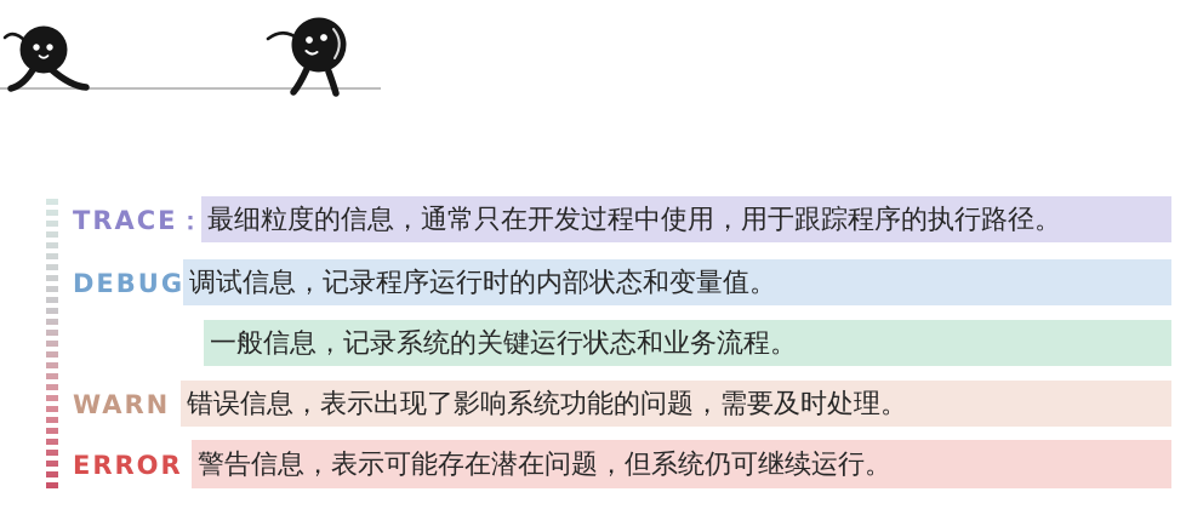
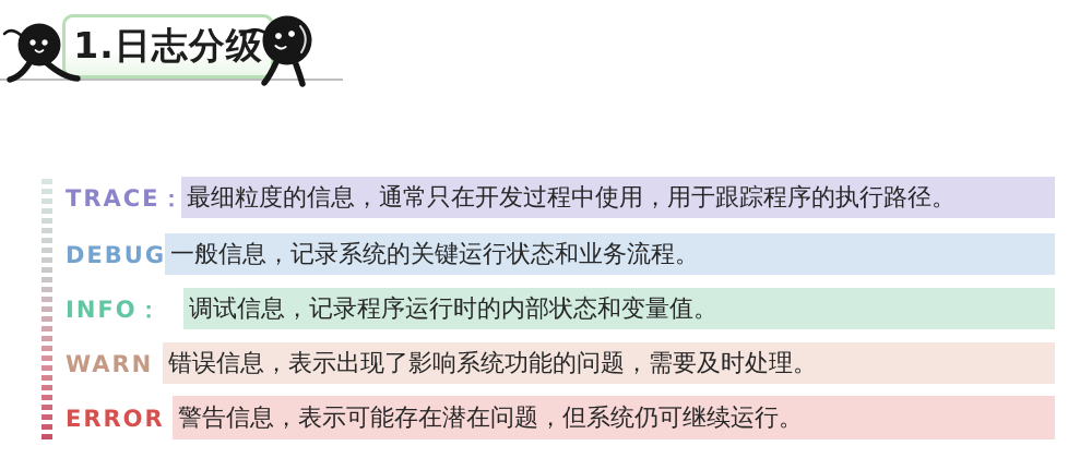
+ 1.日志分级
  TRACE：
  最细粒度的信息，通常只在开发过程中使用，用于跟踪程序的执行路径。
  DEBUG
- 调试信息，记录程序运行时的内部状态和变量值。
+ 一般信息，记录系统的关键运行状态和业务流程。
+ INFO：
- 一般信息，记录系统的关键运行状态和业务流程。
+ 调试信息，记录程序运行时的内部状态和变量值。
  WARN
  错误信息，表示出现了影响系统功能的问题，需要及时处理。
  ERROR
  警告信息，表示可能存在潜在问题，但系统仍可继续运行。
